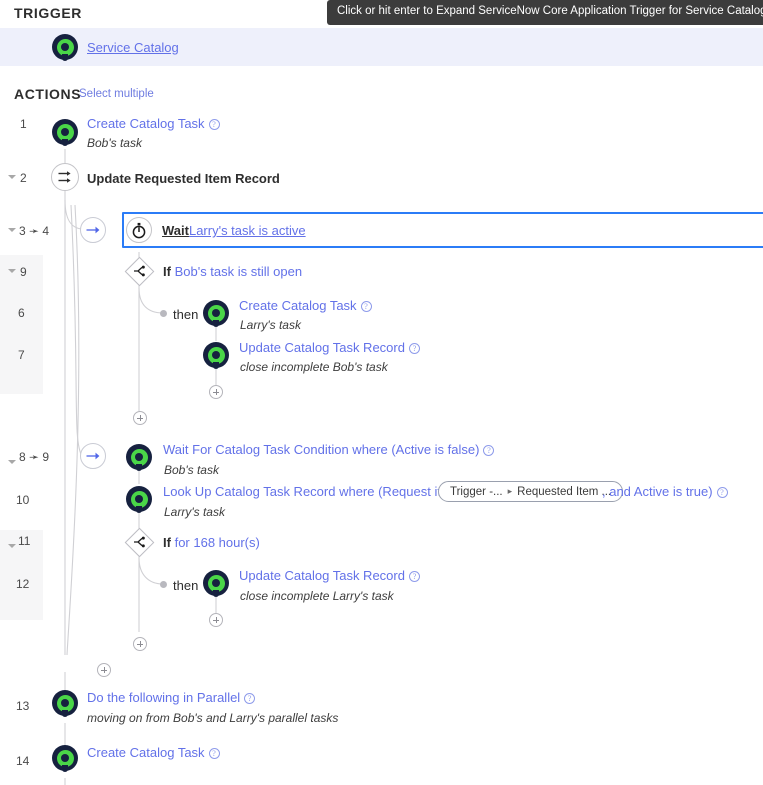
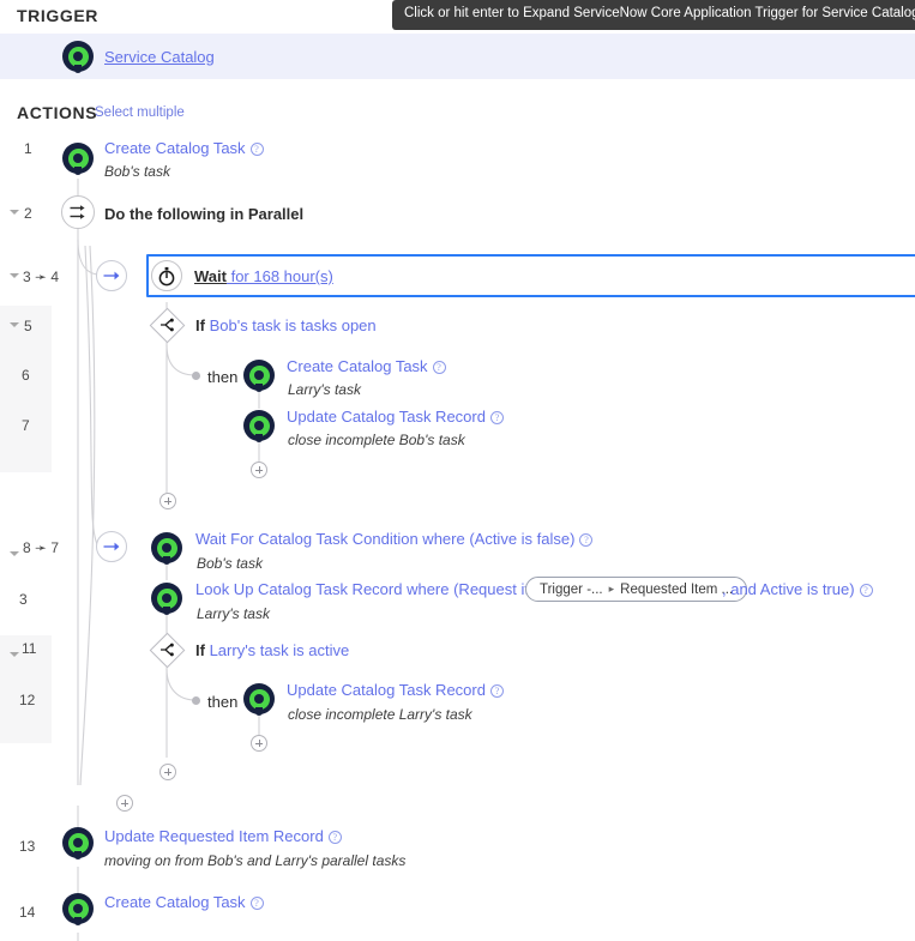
  Click or hit enter to Expand ServiceNow Core Application Trigger for Service Catalo
  TRIGGER
  Service Catalog
  ACTIONS
  Select multiple
  1
  Create Catalog Task ?
  Bob's task
  2
- Update Requested Item Record
+ Do the following in Parallel
  3 ➛ 4
- WaitLarry's task is active
+ Wait for 168 hour(s)
- 9
+ 5
- If Bob's task is still open
+ If Bob's task is tasks open
  6
  then
  Create Catalog Task ?
  Larry's task
  7
  Update Catalog Task Record ?
  close incomplete Bob's task
- 8 ➛ 9
+ 8 ➛ 7
  Wait For Catalog Task Condition where (Active is false) ?
  Bob's task
- 10
+ 3
  Look Up Catalog Task Record where (Request i
  Trigger -...
  ▸
  Requested Item ...
  , and Active is true) ?
  Larry's task
  11
- If for 168 hour(s)
+ If Larry's task is active
  12
  then
  Update Catalog Task Record ?
  close incomplete Larry's task
  13
- Do the following in Parallel ?
+ Update Requested Item Record ?
  moving on from Bob's and Larry's parallel tasks
  14
  Create Catalog Task ?
